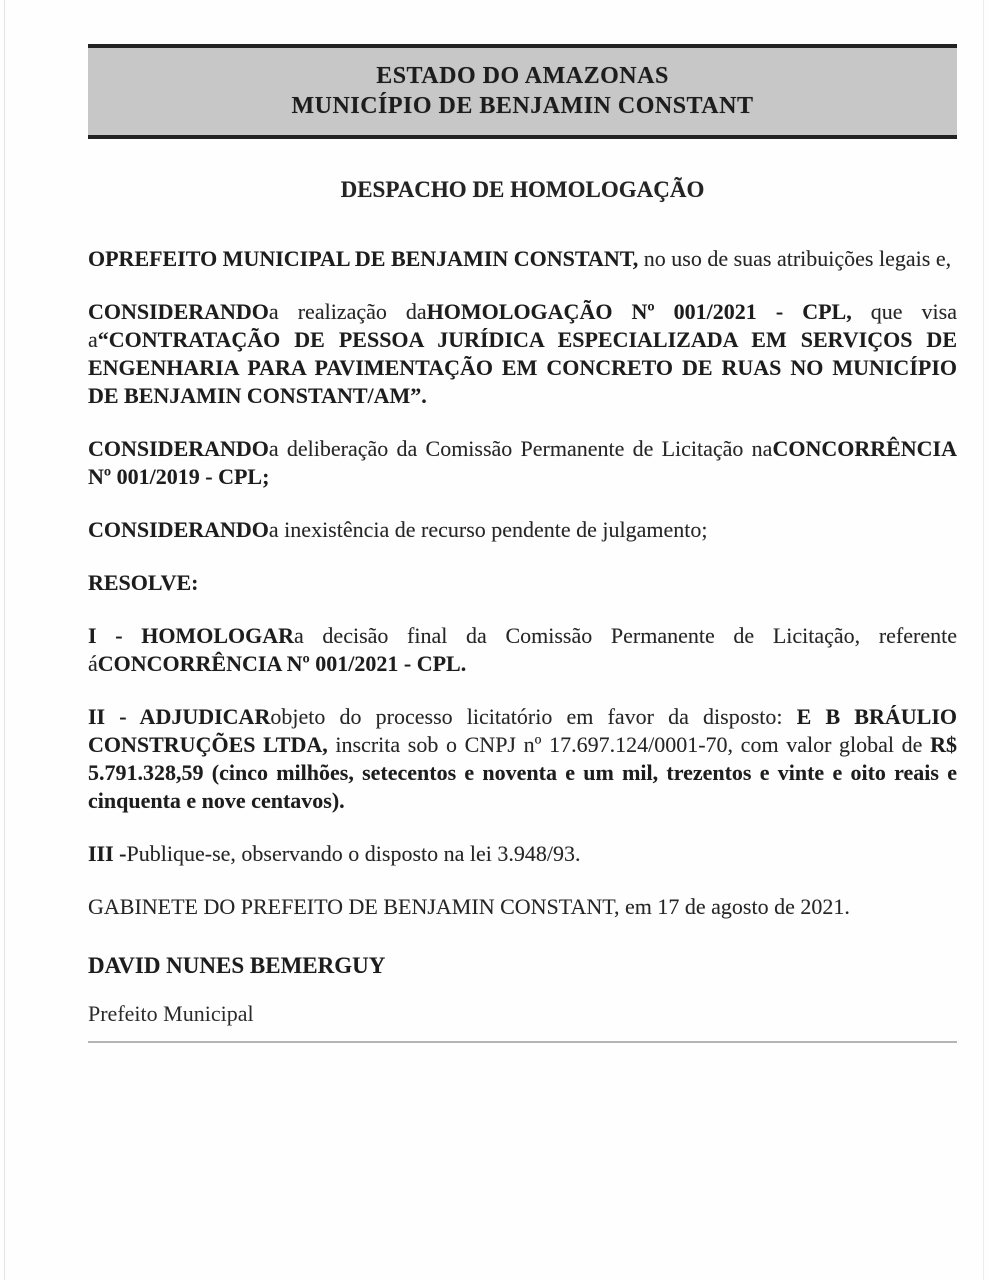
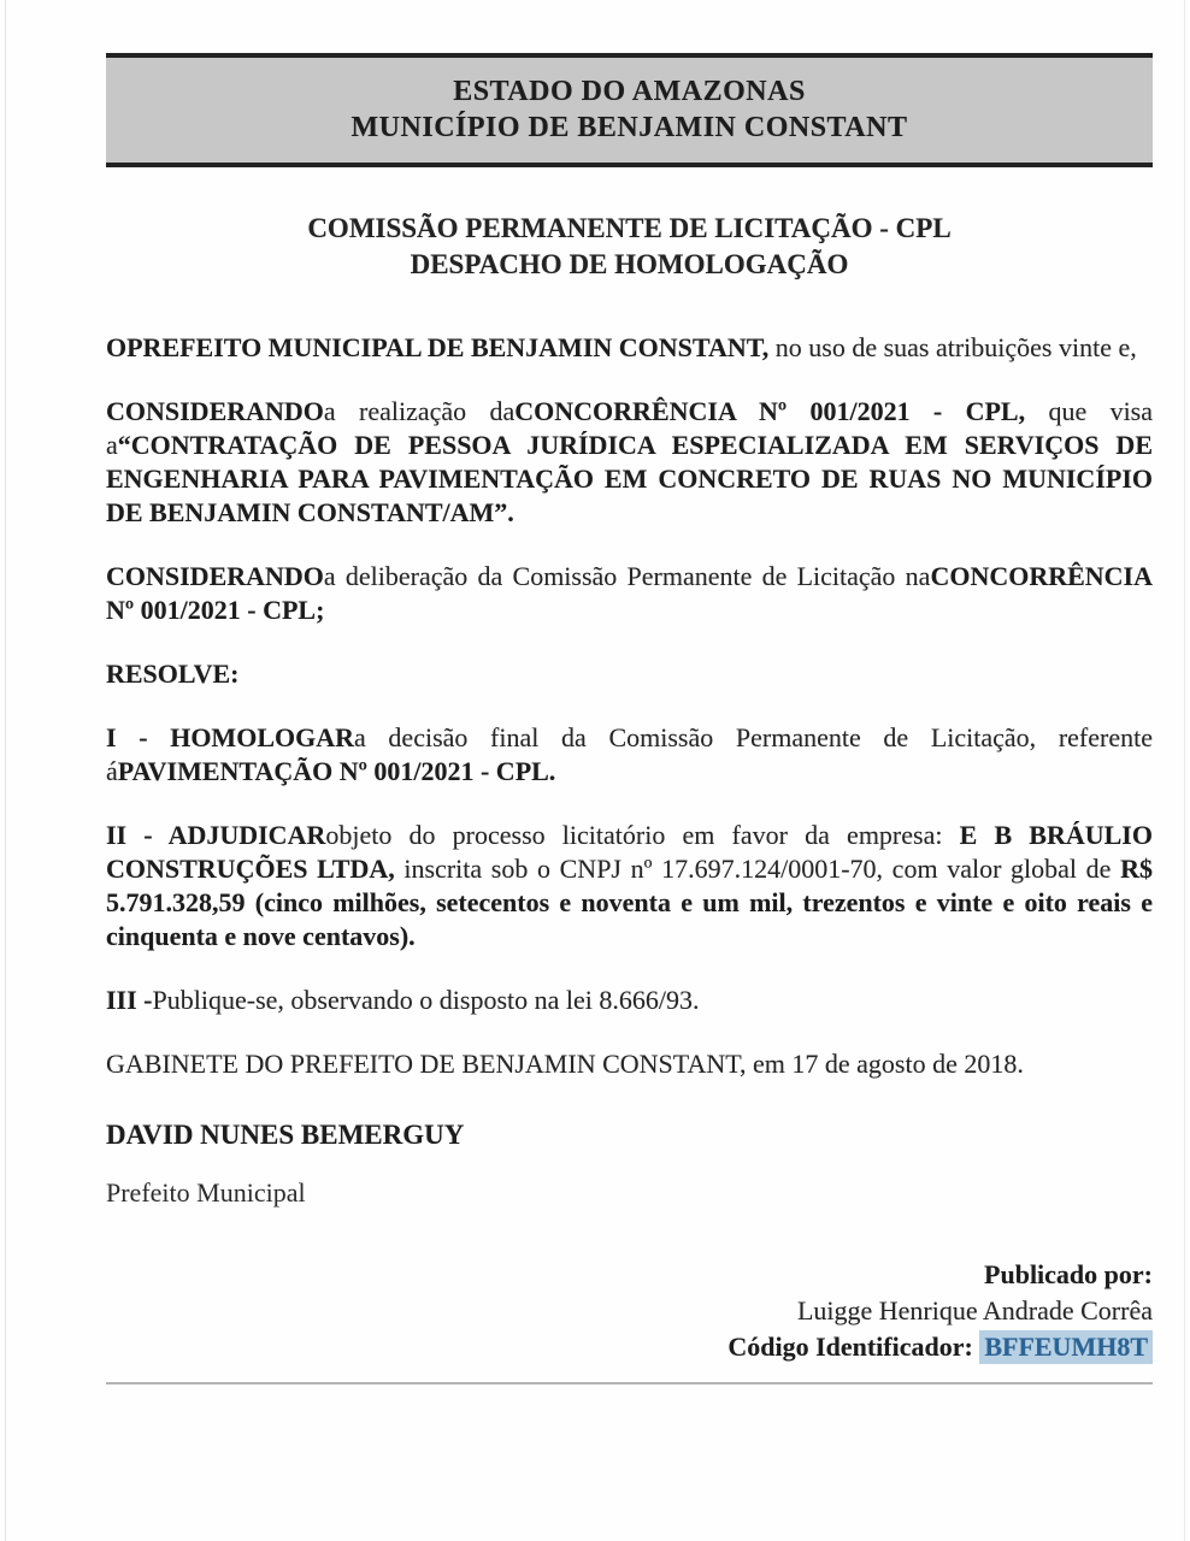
  ESTADO DO AMAZONAS
  MUNICÍPIO DE BENJAMIN CONSTANT
+ COMISSÃO PERMANENTE DE LICITAÇÃO - CPL
  DESPACHO DE HOMOLOGAÇÃO
- OPREFEITO MUNICIPAL DE BENJAMIN CONSTANT, no uso de suas atribuições legais e,
+ OPREFEITO MUNICIPAL DE BENJAMIN CONSTANT, no uso de suas atribuições vinte e,
- CONSIDERANDOa realização daHOMOLOGAÇÃO Nº 001/2021 - CPL, que visa a“CONTRATAÇÃO DE PESSOA JURÍDICA ESPECIALIZADA EM SERVIÇOS DE ENGENHARIA PARA PAVIMENTAÇÃO EM CONCRETO DE RUAS NO MUNICÍPIO DE BENJAMIN CONSTANT/AM”.
+ CONSIDERANDOa realização daCONCORRÊNCIA Nº 001/2021 - CPL, que visa a“CONTRATAÇÃO DE PESSOA JURÍDICA ESPECIALIZADA EM SERVIÇOS DE ENGENHARIA PARA PAVIMENTAÇÃO EM CONCRETO DE RUAS NO MUNICÍPIO DE BENJAMIN CONSTANT/AM”.
- CONSIDERANDOa deliberação da Comissão Permanente de Licitação naCONCORRÊNCIA Nº 001/2019 - CPL;
+ CONSIDERANDOa deliberação da Comissão Permanente de Licitação naCONCORRÊNCIA Nº 001/2021 - CPL;
- CONSIDERANDOa inexistência de recurso pendente de julgamento;
  RESOLVE:
- I - HOMOLOGARa decisão final da Comissão Permanente de Licitação, referente áCONCORRÊNCIA Nº 001/2021 - CPL.
+ I - HOMOLOGARa decisão final da Comissão Permanente de Licitação, referente áPAVIMENTAÇÃO Nº 001/2021 - CPL.
- II - ADJUDICARobjeto do processo licitatório em favor da disposto: E B BRÁULIO CONSTRUÇÕES LTDA, inscrita sob o CNPJ nº 17.697.124/0001-70, com valor global de R$ 5.791.328,59 (cinco milhões, setecentos e noventa e um mil, trezentos e vinte e oito reais e cinquenta e nove centavos).
+ II - ADJUDICARobjeto do processo licitatório em favor da empresa: E B BRÁULIO CONSTRUÇÕES LTDA, inscrita sob o CNPJ nº 17.697.124/0001-70, com valor global de R$ 5.791.328,59 (cinco milhões, setecentos e noventa e um mil, trezentos e vinte e oito reais e cinquenta e nove centavos).
- III -Publique-se, observando o disposto na lei 3.948/93.
+ III -Publique-se, observando o disposto na lei 8.666/93.
- GABINETE DO PREFEITO DE BENJAMIN CONSTANT, em 17 de agosto de 2021.
+ GABINETE DO PREFEITO DE BENJAMIN CONSTANT, em 17 de agosto de 2018.
  DAVID NUNES BEMERGUY
  Prefeito Municipal
+ Publicado por:
+ Luigge Henrique Andrade Corrêa
+ Código Identificador: BFFEUMH8T
